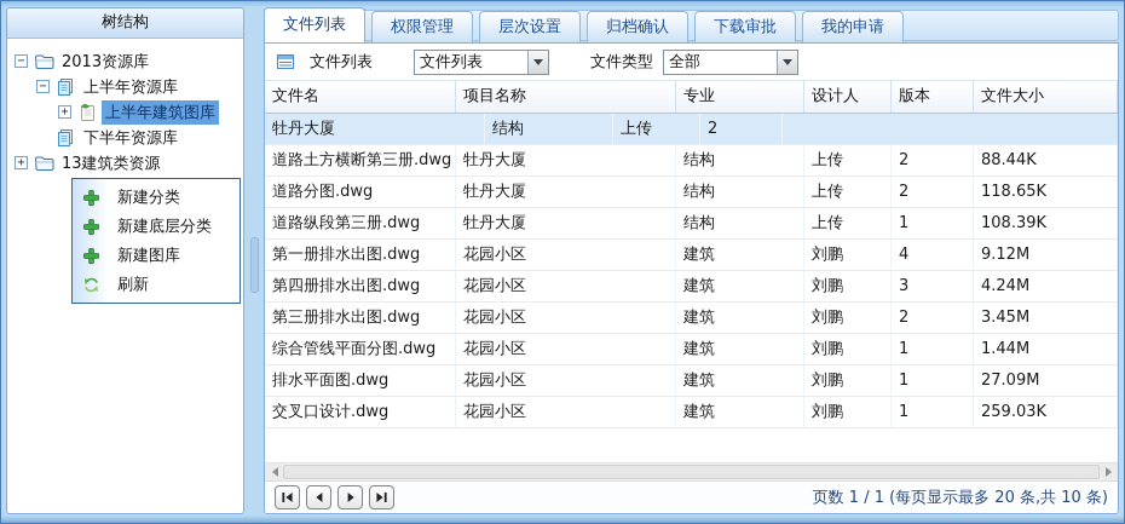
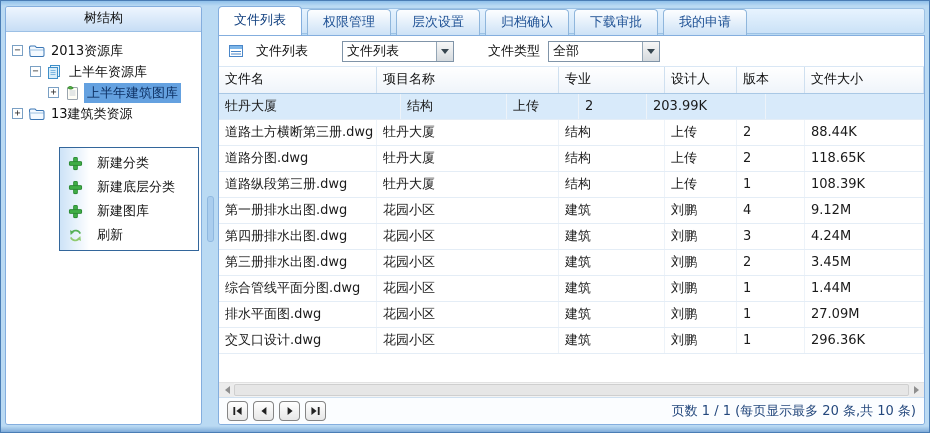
  树结构
  −
  2013资源库
  −
  上半年资源库
  +
  上半年建筑图库
- 下半年资源库
  +
  13建筑类资源
  新建分类
  新建底层分类
  新建图库
  刷新
  文件列表
  权限管理
  层次设置
  归档确认
  下载审批
  我的申请
  文件列表
  文件列表
  文件类型
  全部
  文件名
  项目名称
  专业
  设计人
  版本
  文件大小
  牡丹大厦
  结构
  上传
  2
+ 203.99K
  道路土方横断第三册.dwg
  牡丹大厦
  结构
  上传
  2
  88.44K
  道路分图.dwg
  牡丹大厦
  结构
  上传
  2
  118.65K
  道路纵段第三册.dwg
  牡丹大厦
  结构
  上传
  1
  108.39K
  第一册排水出图.dwg
  花园小区
  建筑
  刘鹏
  4
  9.12M
  第四册排水出图.dwg
  花园小区
  建筑
  刘鹏
  3
  4.24M
  第三册排水出图.dwg
  花园小区
  建筑
  刘鹏
  2
  3.45M
  综合管线平面分图.dwg
  花园小区
  建筑
  刘鹏
  1
  1.44M
  排水平面图.dwg
  花园小区
  建筑
  刘鹏
  1
  27.09M
  交叉口设计.dwg
  花园小区
  建筑
  刘鹏
  1
- 259.03K
+ 296.36K
  页数 1 / 1 (每页显示最多 20 条,共 10 条)
